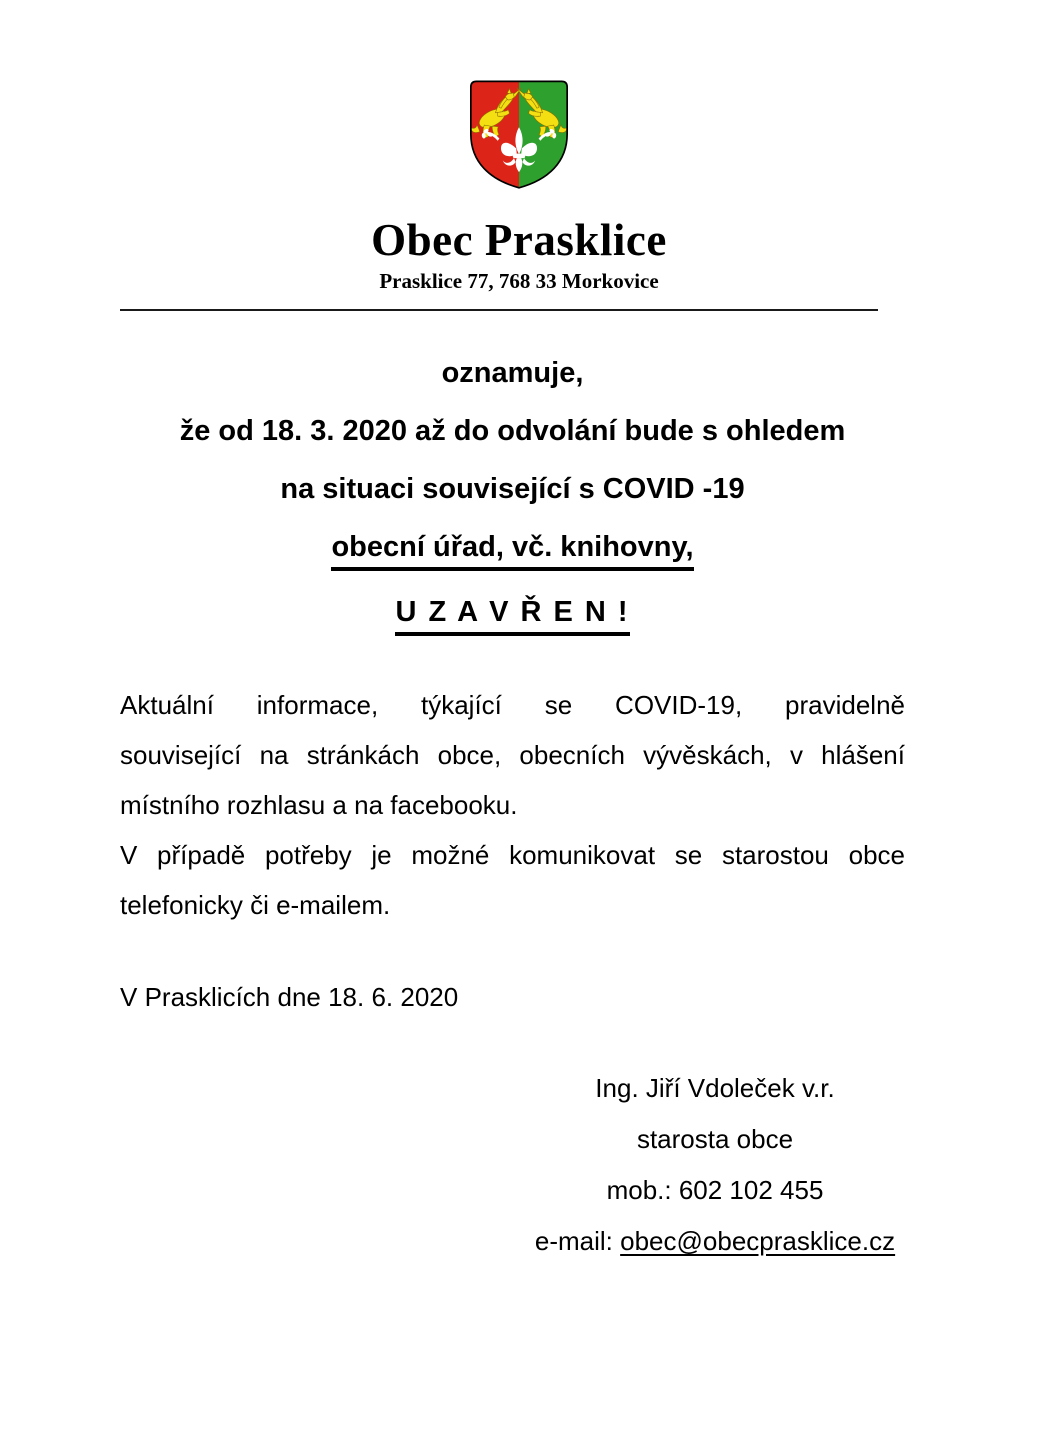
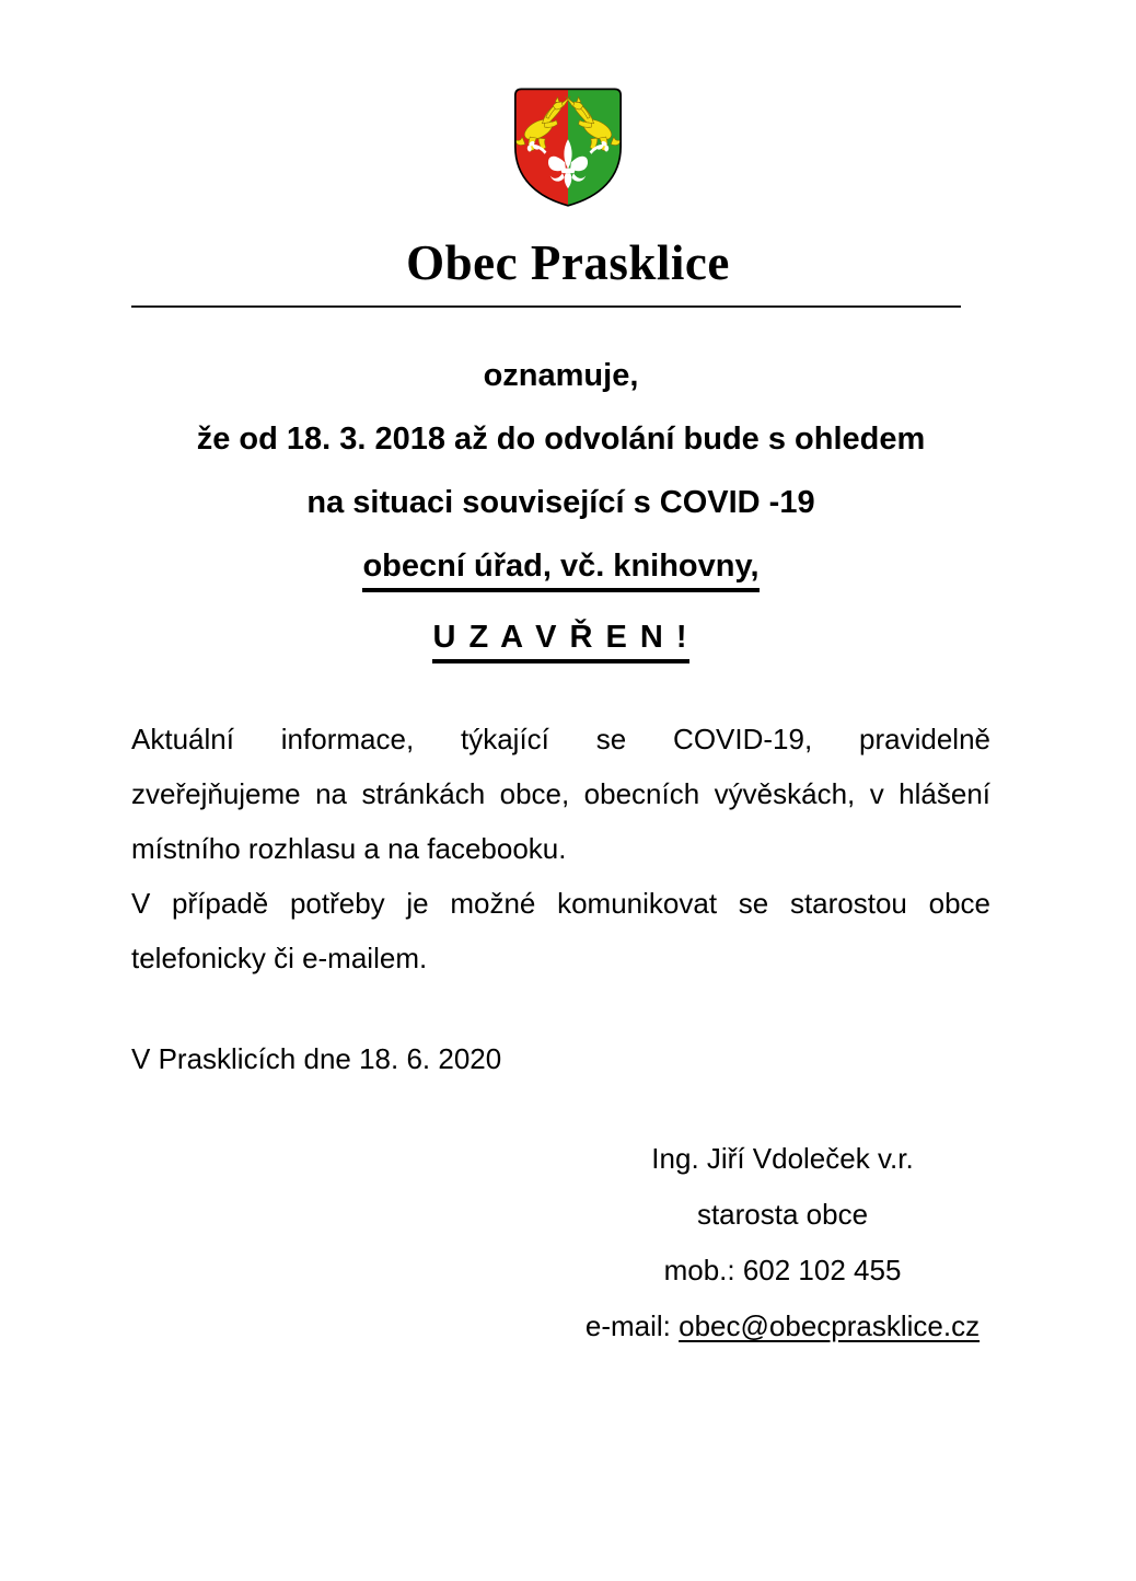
  Obec Prasklice
- Prasklice 77, 768 33 Morkovice
  oznamuje,
- že od 18. 3. 2020 až do odvolání bude s ohledem
+ že od 18. 3. 2018 až do odvolání bude s ohledem
  na situaci související s COVID -19
  obecní úřad, vč. knihovny,
  U Z A V Ř E N !
  Aktuální informace, týkající se COVID-19, pravidelně
- související na stránkách obce, obecních vývěskách, v hlášení
+ zveřejňujeme na stránkách obce, obecních vývěskách, v hlášení
  místního rozhlasu a na facebooku.
  V případě potřeby je možné komunikovat se starostou obce
  telefonicky či e-mailem.
  V Prasklicích dne 18. 6. 2020
  Ing. Jiří Vdoleček v.r.
  starosta obce
  mob.: 602 102 455
  e-mail: obec@obecprasklice.cz
